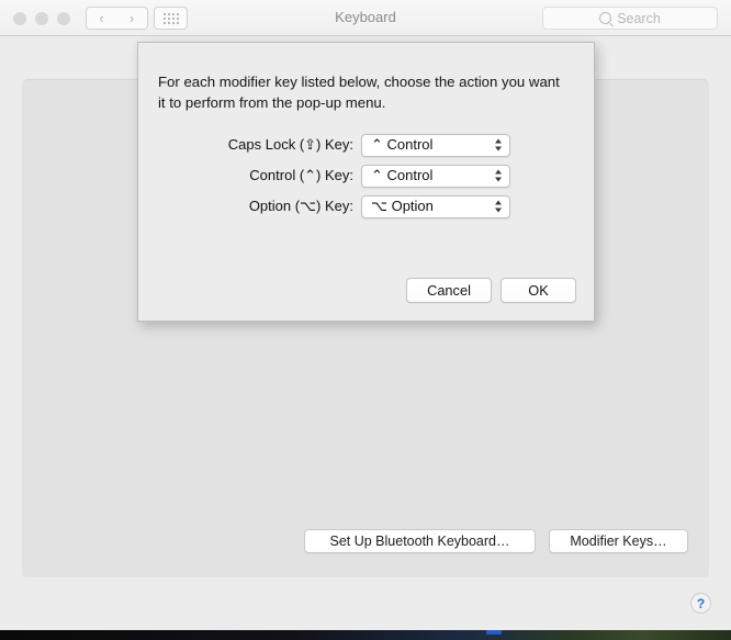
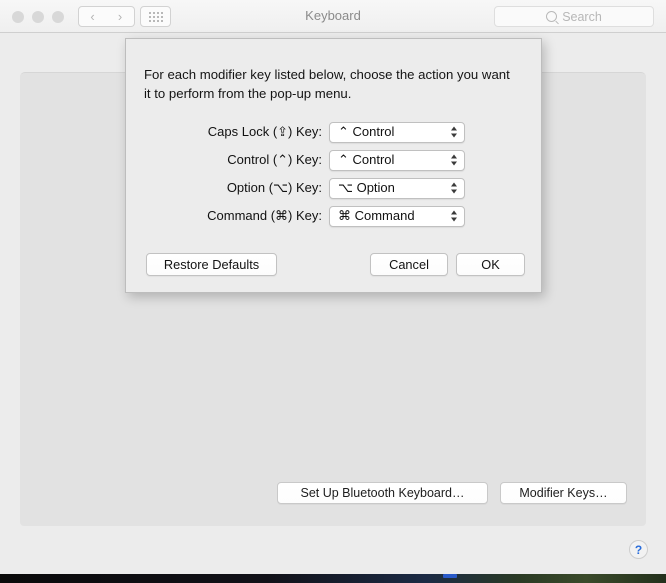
  ‹
  ›
  Keyboard
  Search
  Set Up Bluetooth Keyboard…
  Modifier Keys…
  ?
  For each modifier key listed below, choose the action you want it to perform from the pop-up menu.
  Caps Lock (⇪) Key:
  ⌃ Control
  Control (⌃) Key:
  ⌃ Control
  Option (⌥) Key:
  ⌥ Option
+ Command (⌘) Key:
+ ⌘ Command
+ Restore Defaults
  Cancel
  OK
